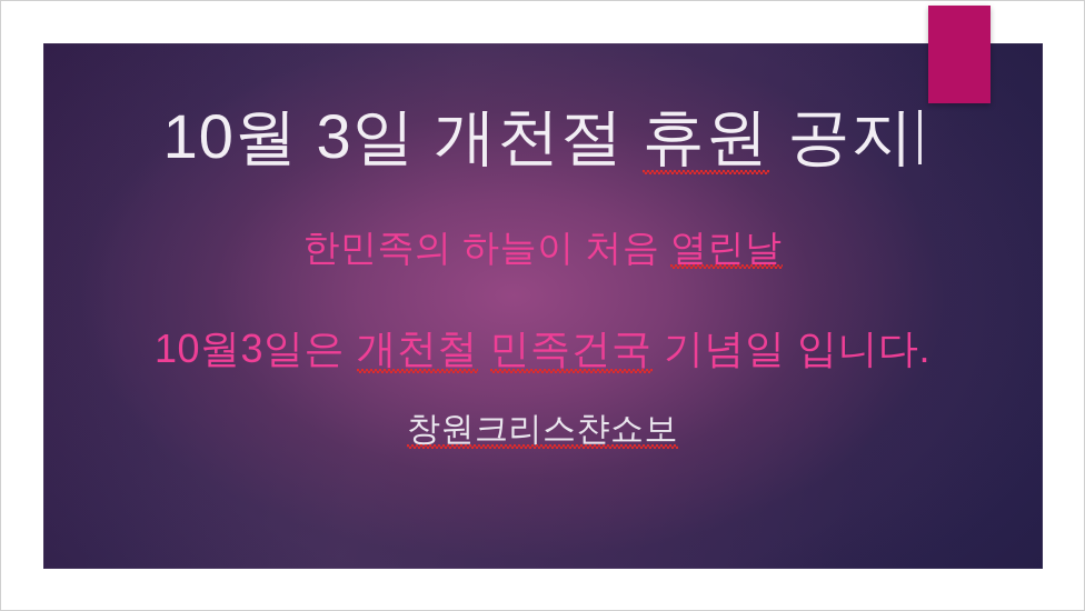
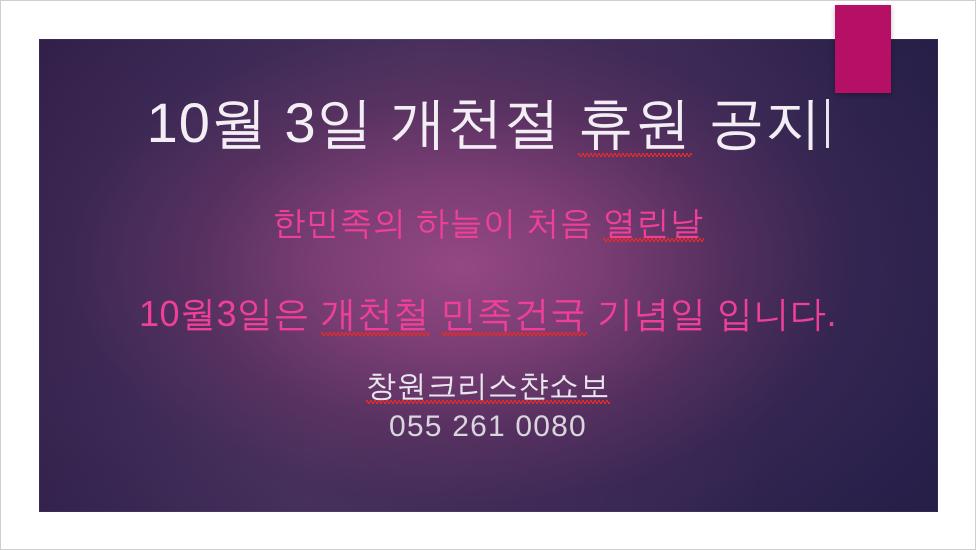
  10월 3일 개천절 휴원 공지
  한민족의 하늘이 처음 열린날
  10월3일은 개천철 민족건국 기념일 입니다.
  창원크리스챤쇼보
+ 055 261 0080
